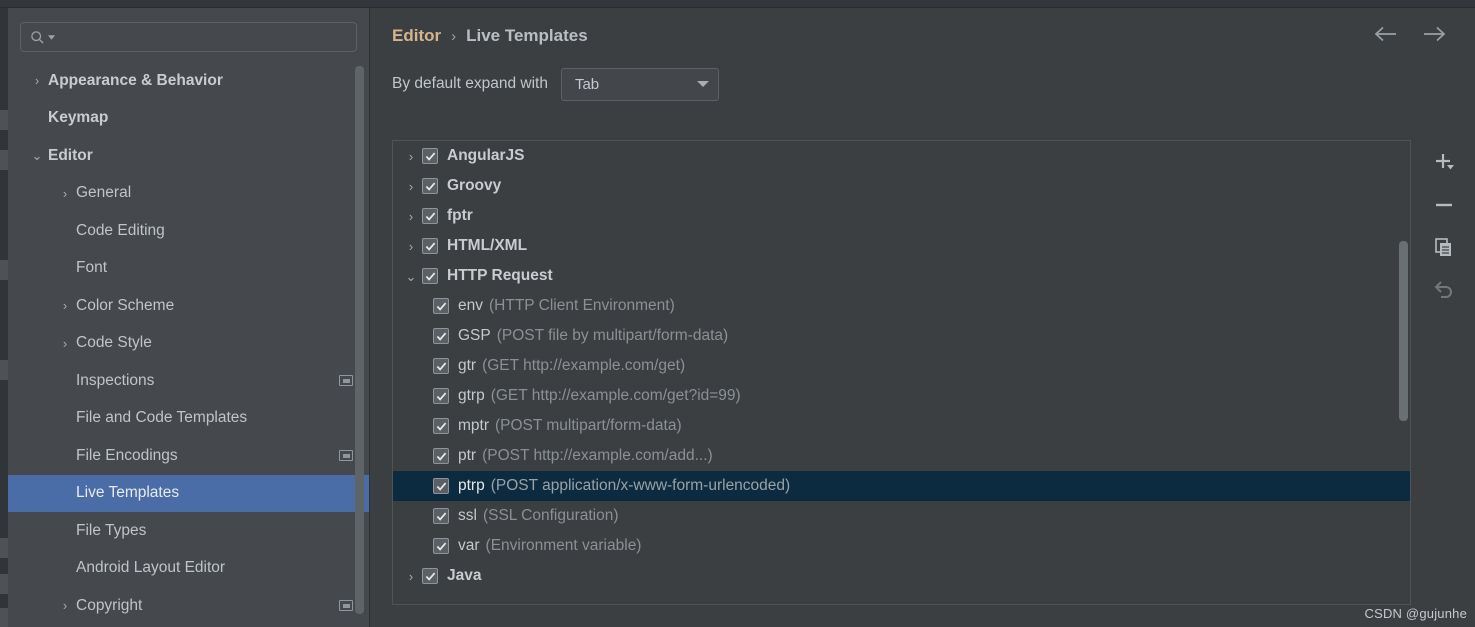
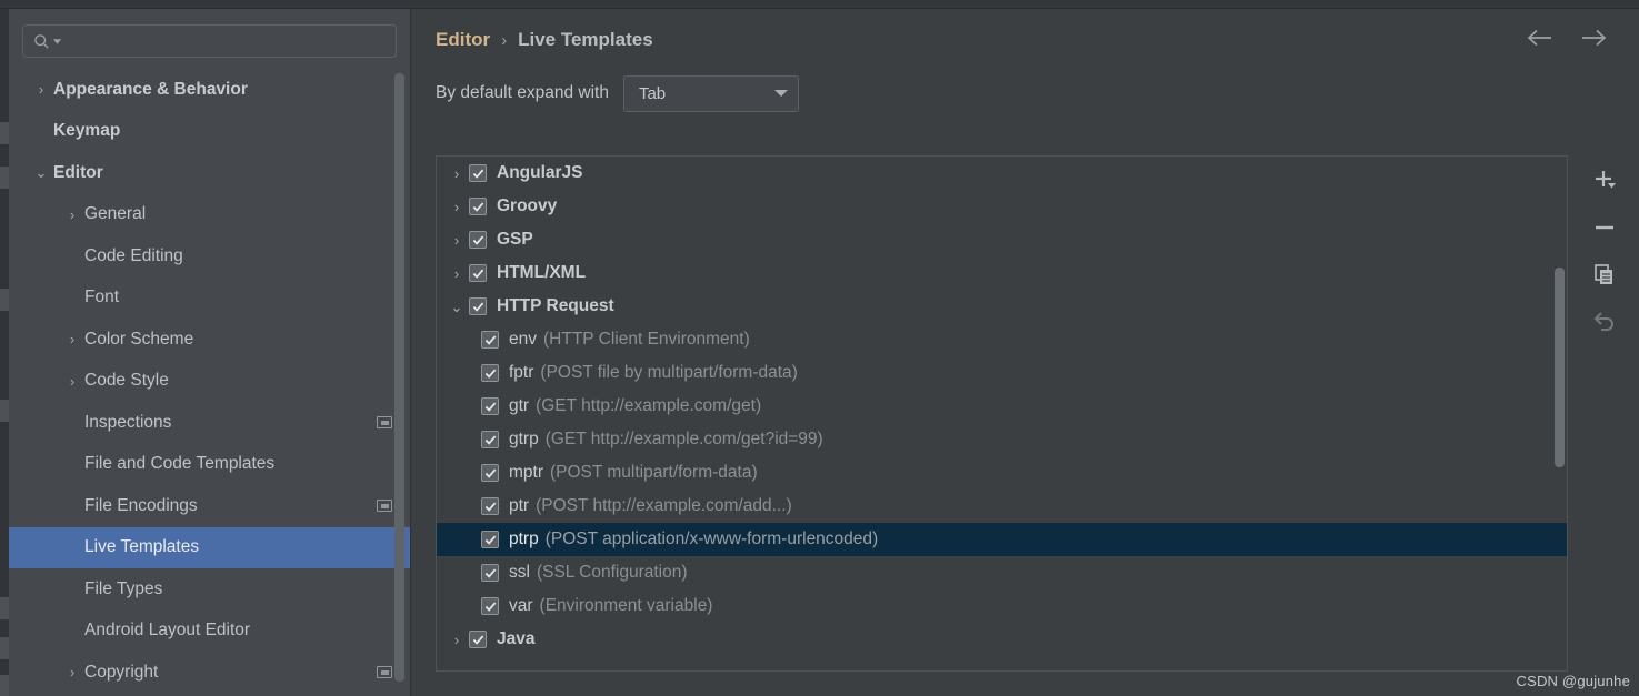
  ›
  Appearance & Behavior
  Keymap
  ⌄
  Editor
  ›
  General
  Code Editing
  Font
  ›
  Color Scheme
  ›
  Code Style
  Inspections
  File and Code Templates
  File Encodings
  Live Templates
  File Types
  Android Layout Editor
  ›
  Copyright
  Editor
  ›
  Live Templates
  By default expand with
  Tab
  ›
  AngularJS
  ›
  Groovy
  ›
- fptr
+ GSP
  ›
  HTML/XML
  ⌄
  HTTP Request
  env
  (HTTP Client Environment)
- GSP
+ fptr
  (POST file by multipart/form-data)
  gtr
  (GET http://example.com/get)
  gtrp
  (GET http://example.com/get?id=99)
  mptr
  (POST multipart/form-data)
  ptr
  (POST http://example.com/add...)
  ptrp
  (POST application/x-www-form-urlencoded)
  ssl
  (SSL Configuration)
  var
  (Environment variable)
  ›
  Java
  CSDN @gujunhe
